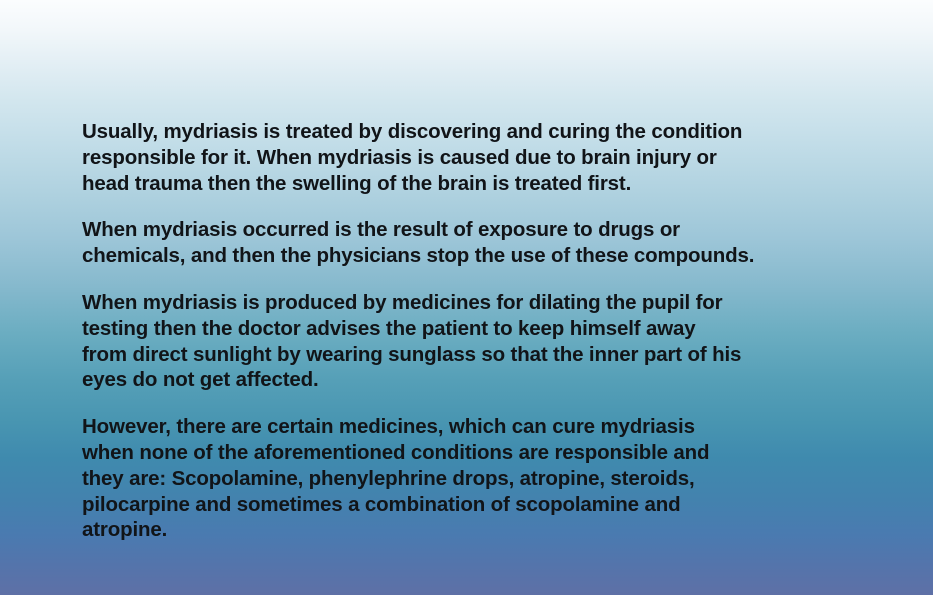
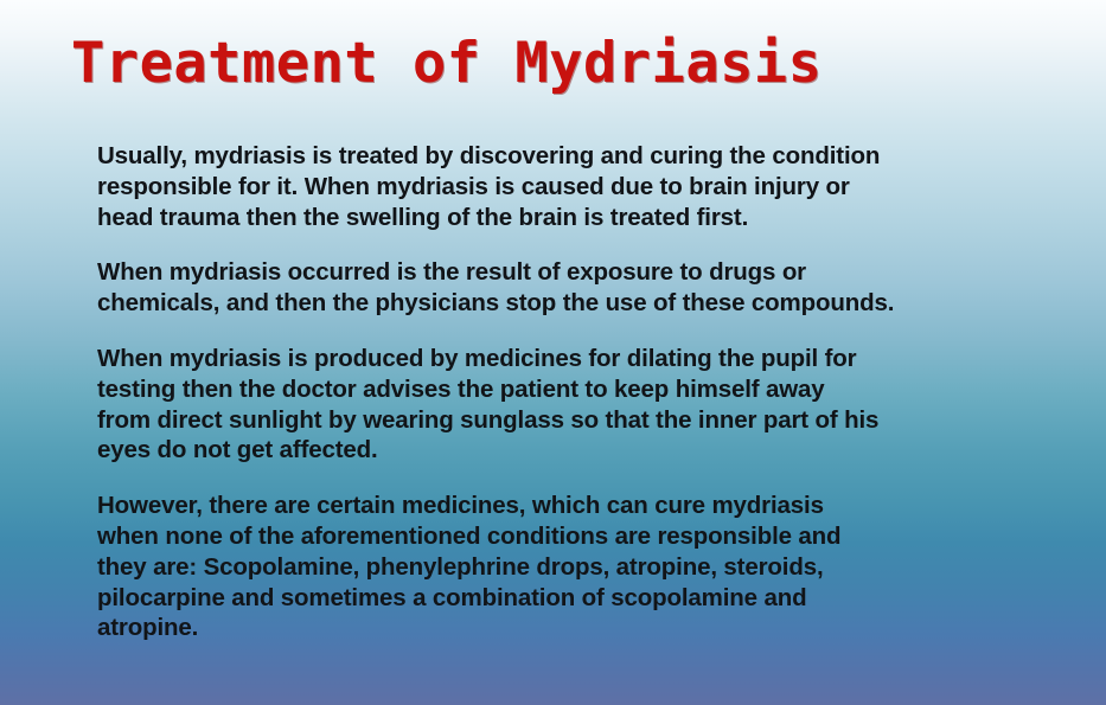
+ Treatment of Mydriasis
  Usually, mydriasis is treated by discovering and curing the condition
  responsible for it. When mydriasis is caused due to brain injury or
  head trauma then the swelling of the brain is treated first.
  When mydriasis occurred is the result of exposure to drugs or
  chemicals, and then the physicians stop the use of these compounds.
  When mydriasis is produced by medicines for dilating the pupil for
  testing then the doctor advises the patient to keep himself away
  from direct sunlight by wearing sunglass so that the inner part of his
  eyes do not get affected.
  However, there are certain medicines, which can cure mydriasis
  when none of the aforementioned conditions are responsible and
  they are: Scopolamine, phenylephrine drops, atropine, steroids,
  pilocarpine and sometimes a combination of scopolamine and
  atropine.
